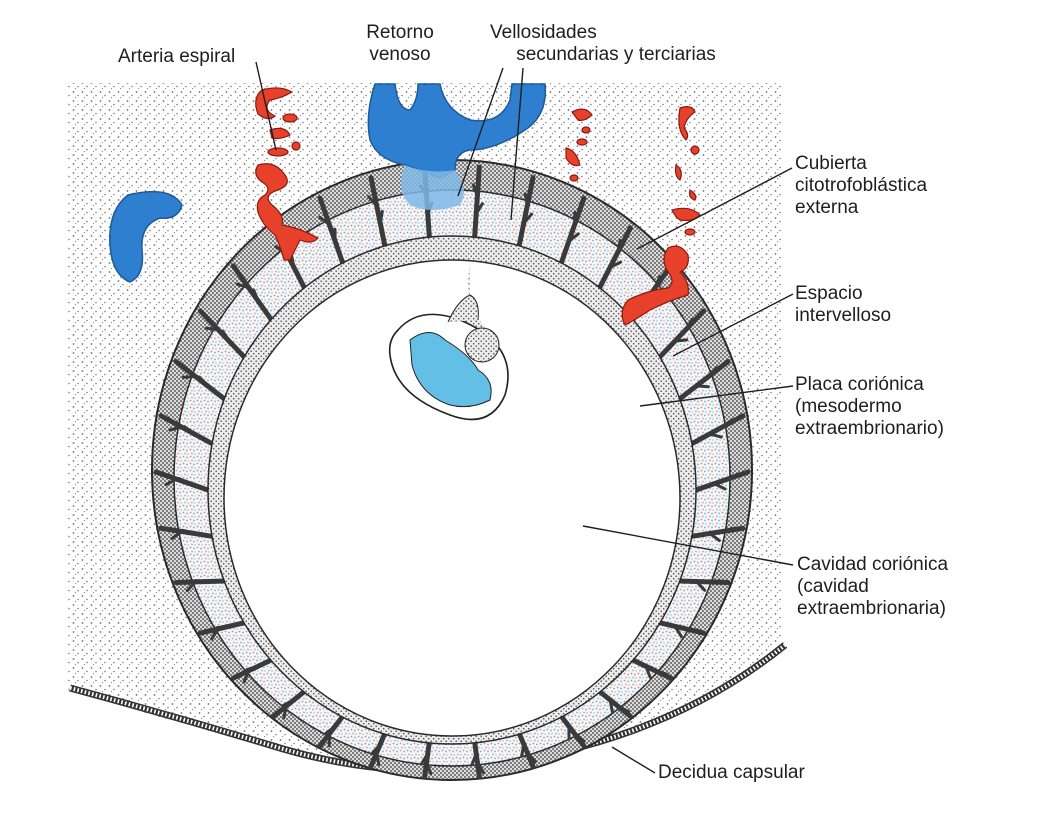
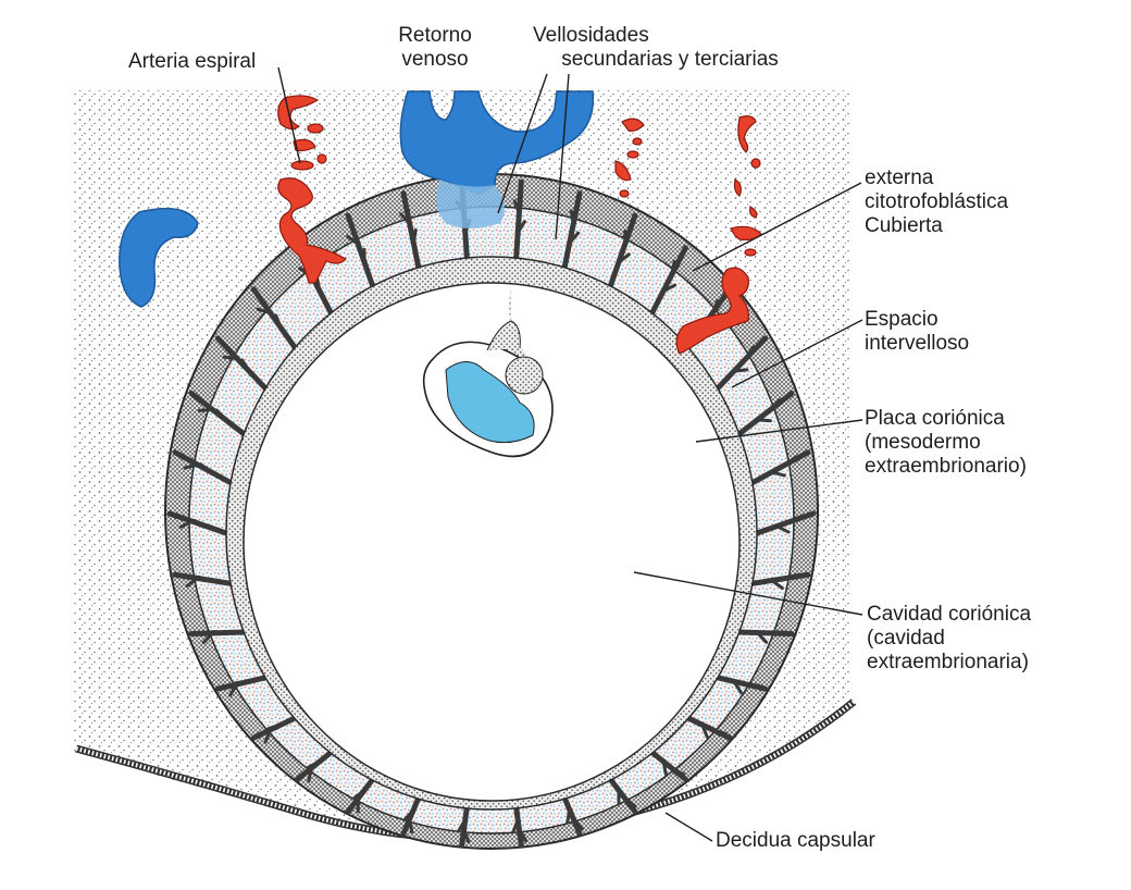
  Arteria espiral
  Retorno
  venoso
  Vellosidades
  secundarias y terciarias
- Cubierta
+ externa
  citotrofoblástica
- externa
+ Cubierta
  Espacio
  intervelloso
  Placa coriónica
  (mesodermo
  extraembrionario)
  Cavidad coriónica
  (cavidad
  extraembrionaria)
  Decidua capsular
